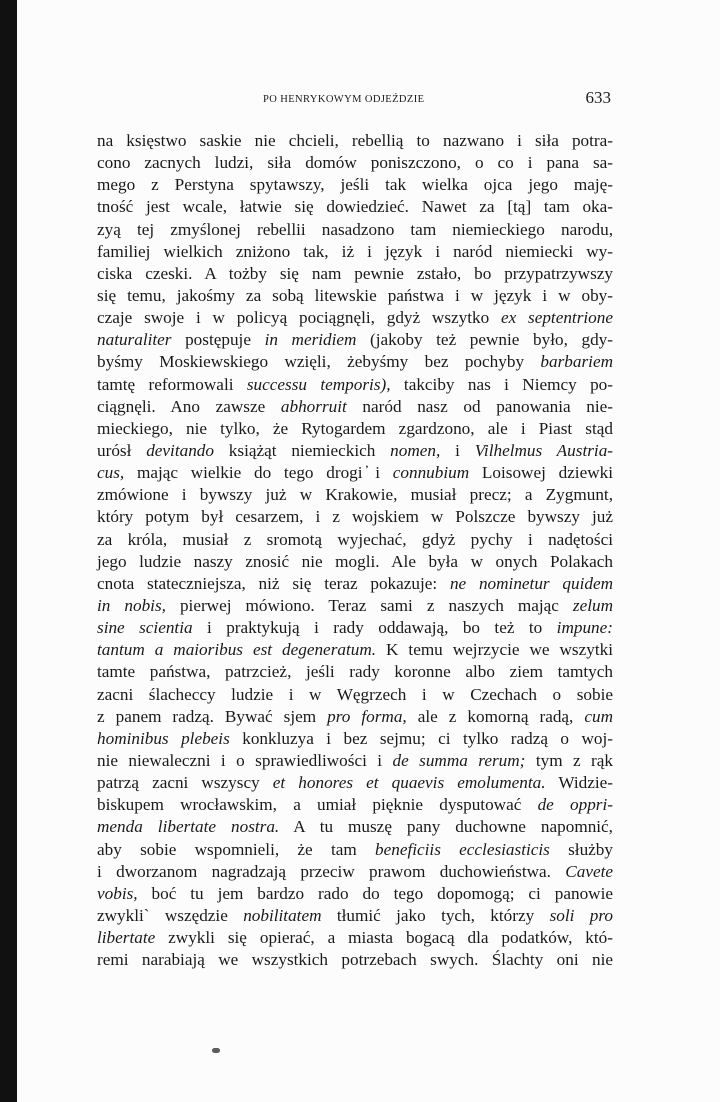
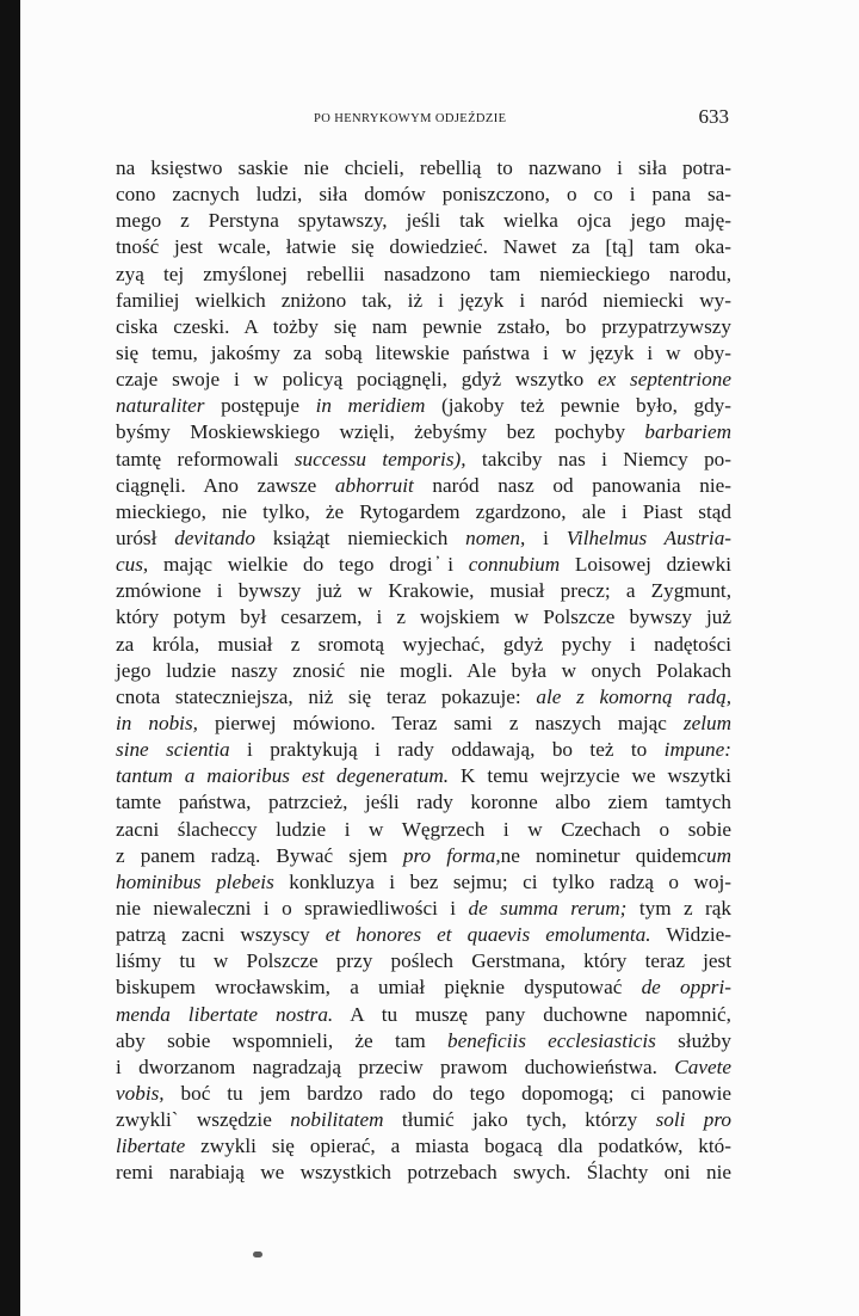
  PO HENRYKOWYM ODJEŹDZIE
  633
  na księstwo saskie nie chcieli, rebellią to nazwano i siła potra-
  cono zacnych ludzi, siła domów poniszczono, o co i pana sa-
  mego z Perstyna spytawszy, jeśli tak wielka ojca jego maję-
  tność jest wcale, łatwie się dowiedzieć. Nawet za [tą] tam oka-
  zyą tej zmyślonej rebellii nasadzono tam niemieckiego narodu,
  familiej wielkich zniżono tak, iż i język i naród niemiecki wy-
  ciska czeski. A tożby się nam pewnie zstało, bo przypatrzywszy
  się temu, jakośmy za sobą litewskie państwa i w język i w oby-
  czaje swoje i w policyą pociągnęli, gdyż wszytko ex septentrione
  naturaliter postępuje in meridiem (jakoby też pewnie było, gdy-
  byśmy Moskiewskiego wzięli, żebyśmy bez pochyby barbariem
  tamtę reformowali successu temporis), takciby nas i Niemcy po-
  ciągnęli. Ano zawsze abhorruit naród nasz od panowania nie-
  mieckiego, nie tylko, że Rytogardem zgardzono, ale i Piast stąd
  urósł devitando książąt niemieckich nomen, i Vilhelmus Austria-
  cus, mając wielkie do tego drogi ̓i connubium Loisowej dziewki
  zmówione i bywszy już w Krakowie, musiał precz; a Zygmunt,
  który potym był cesarzem, i z wojskiem w Polszcze bywszy już
  za króla, musiał z sromotą wyjechać, gdyż pychy i nadętości
  jego ludzie naszy znosić nie mogli. Ale była w onych Polakach
- cnota stateczniejsza, niż się teraz pokazuje: ne nominetur quidem
+ cnota stateczniejsza, niż się teraz pokazuje: ale z komorną radą,
  in nobis, pierwej mówiono. Teraz sami z naszych mając zelum
  sine scientia i praktykują i rady oddawają, bo też to impune:
  tantum a maioribus est degeneratum. K temu wejrzycie we wszytki
  tamte państwa, patrzcież, jeśli rady koronne albo ziem tamtych
  zacni ślacheccy ludzie i w Węgrzech i w Czechach o sobie
- z panem radzą. Bywać sjem pro forma, ale z komorną radą, cum
+ z panem radzą. Bywać sjem pro forma,ne nominetur quidemcum
  hominibus plebeis konkluzya i bez sejmu; ci tylko radzą o woj-
  nie niewaleczni i o sprawiedliwości i de summa rerum; tym z rąk
  patrzą zacni wszyscy et honores et quaevis emolumenta. Widzie-
+ liśmy tu w Polszcze przy poślech Gerstmana, który teraz jest
  biskupem wrocławskim, a umiał pięknie dysputować de oppri-
  menda libertate nostra. A tu muszę pany duchowne napomnić,
  aby sobie wspomnieli, że tam beneficiis ecclesiasticis służby
  i dworzanom nagradzają przeciw prawom duchowieństwa. Cavete
  vobis, boć tu jem bardzo rado do tego dopomogą; ci panowie
  zwykli` wszędzie nobilitatem tłumić jako tych, którzy soli pro
  libertate zwykli się opierać, a miasta bogacą dla podatków, któ-
  remi narabiają we wszystkich potrzebach swych. Ślachty oni nie
